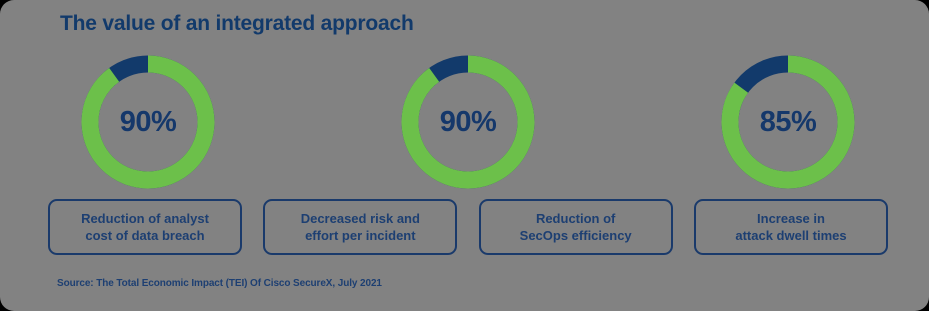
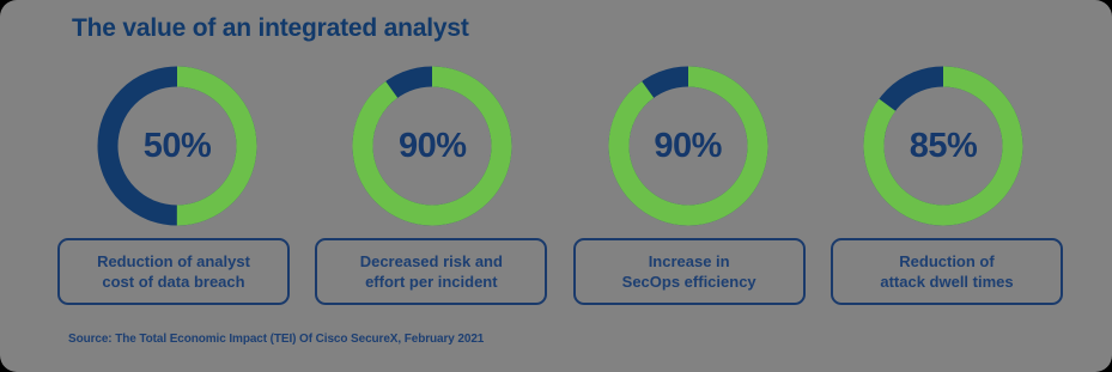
- The value of an integrated approach
+ The value of an integrated analyst
+ 50%
  90%
  90%
  85%
  Reduction of analyst
  cost of data breach
  Decreased risk and
  effort per incident
- Reduction of
+ Increase in
  SecOps efficiency
- Increase in
+ Reduction of
  attack dwell times
- Source: The Total Economic Impact (TEI) Of Cisco SecureX, July 2021
+ Source: The Total Economic Impact (TEI) Of Cisco SecureX, February 2021
